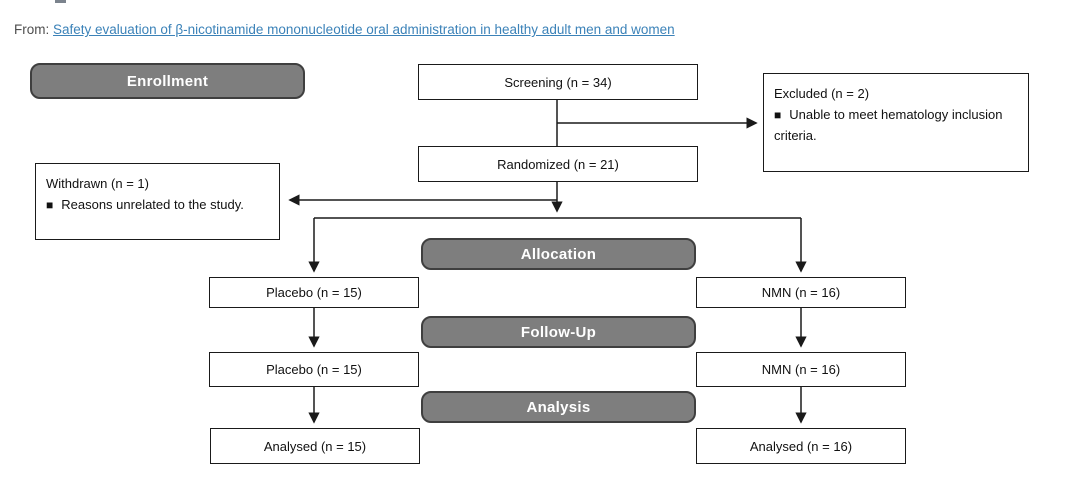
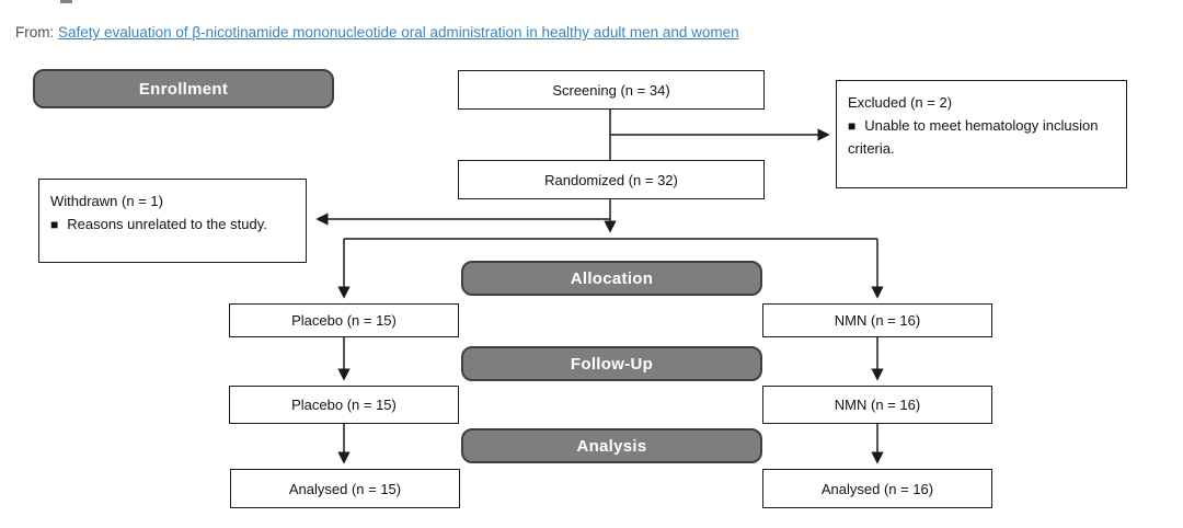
  From: Safety evaluation of β-nicotinamide mononucleotide oral administration in healthy adult men and women
  Enrollment
  Screening (n = 34)
  Excluded (n = 2)
  ■ Unable to meet hematology inclusion criteria.
- Randomized (n = 21)
+ Randomized (n = 32)
  Withdrawn (n = 1)
  ■ Reasons unrelated to the study.
  Allocation
  Placebo (n = 15)
  NMN (n = 16)
  Follow-Up
  Placebo (n = 15)
  NMN (n = 16)
  Analysis
  Analysed (n = 15)
  Analysed (n = 16)
